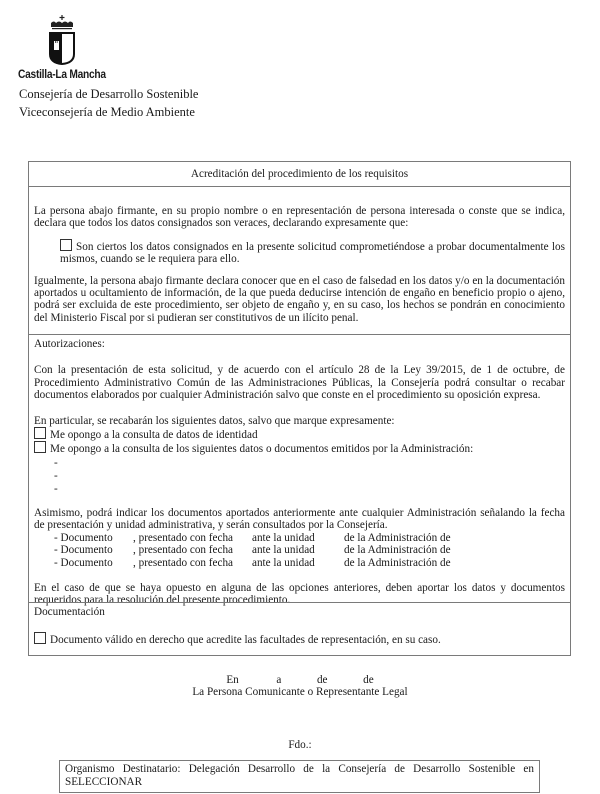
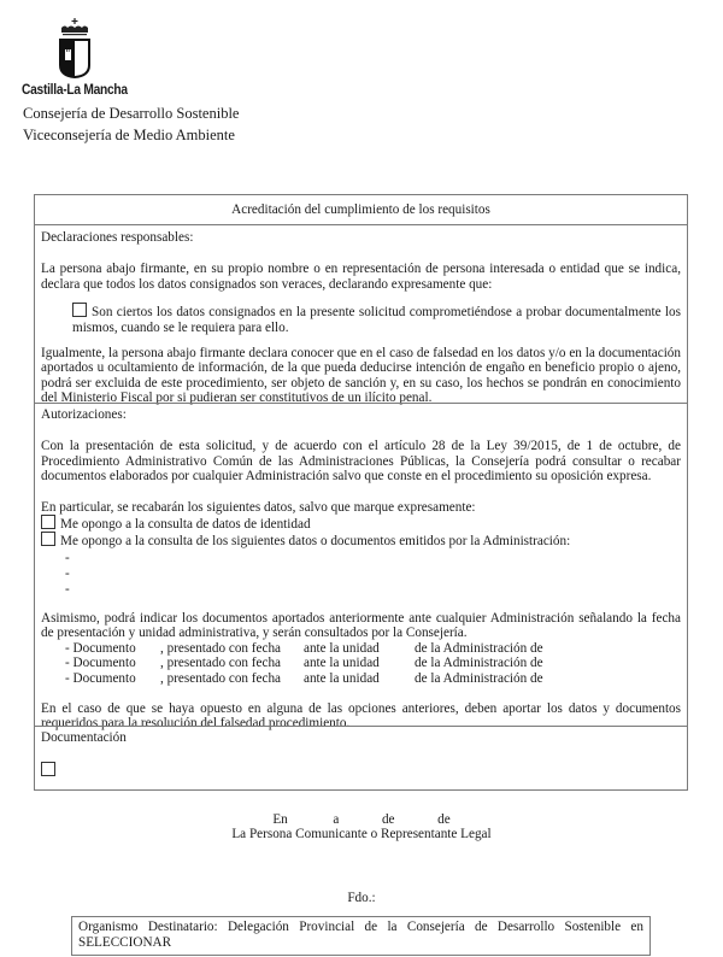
  Castilla-La Mancha
  Consejería de Desarrollo Sostenible
  Viceconsejería de Medio Ambiente
- Acreditación del procedimiento de los requisitos
+ Acreditación del cumplimiento de los requisitos
+ Declaraciones responsables:
- La persona abajo firmante, en su propio nombre o en representación de persona interesada o conste que se indica, declara que todos los datos consignados son veraces, declarando expresamente que:
+ La persona abajo firmante, en su propio nombre o en representación de persona interesada o entidad que se indica, declara que todos los datos consignados son veraces, declarando expresamente que:
  Son ciertos los datos consignados en la presente solicitud comprometiéndose a probar documentalmente los mismos, cuando se le requiera para ello.
- Igualmente, la persona abajo firmante declara conocer que en el caso de falsedad en los datos y/o en la documentación aportados u ocultamiento de información, de la que pueda deducirse intención de engaño en beneficio propio o ajeno, podrá ser excluida de este procedimiento, ser objeto de engaño y, en su caso, los hechos se pondrán en conocimiento del Ministerio Fiscal por si pudieran ser constitutivos de un ilícito penal.
+ Igualmente, la persona abajo firmante declara conocer que en el caso de falsedad en los datos y/o en la documentación aportados u ocultamiento de información, de la que pueda deducirse intención de engaño en beneficio propio o ajeno, podrá ser excluida de este procedimiento, ser objeto de sanción y, en su caso, los hechos se pondrán en conocimiento del Ministerio Fiscal por si pudieran ser constitutivos de un ilícito penal.
  Autorizaciones:
  Con la presentación de esta solicitud, y de acuerdo con el artículo 28 de la Ley 39/2015, de 1 de octubre, de Procedimiento Administrativo Común de las Administraciones Públicas, la Consejería podrá consultar o recabar documentos elaborados por cualquier Administración salvo que conste en el procedimiento su oposición expresa.
  En particular, se recabarán los siguientes datos, salvo que marque expresamente:
  Me opongo a la consulta de datos de identidad
  Me opongo a la consulta de los siguientes datos o documentos emitidos por la Administración:
  -
  -
  -
  Asimismo, podrá indicar los documentos aportados anteriormente ante cualquier Administración señalando la fecha de presentación y unidad administrativa, y serán consultados por la Consejería.
  - Documento
  , presentado con fecha
  ante la unidad
  de la Administración de
  - Documento
  , presentado con fecha
  ante la unidad
  de la Administración de
  - Documento
  , presentado con fecha
  ante la unidad
  de la Administración de
- En el caso de que se haya opuesto en alguna de las opciones anteriores, deben aportar los datos y documentos requeridos para la resolución del presente procedimiento.
+ En el caso de que se haya opuesto en alguna de las opciones anteriores, deben aportar los datos y documentos requeridos para la resolución del falsedad procedimiento.
  Documentación
- Documento válido en derecho que acredite las facultades de representación, en su caso.
  En a de de
  La Persona Comunicante o Representante Legal
  Fdo.:
- Organismo Destinatario: Delegación Desarrollo de la Consejería de Desarrollo Sostenible en
+ Organismo Destinatario: Delegación Provincial de la Consejería de Desarrollo Sostenible en
  SELECCIONAR
